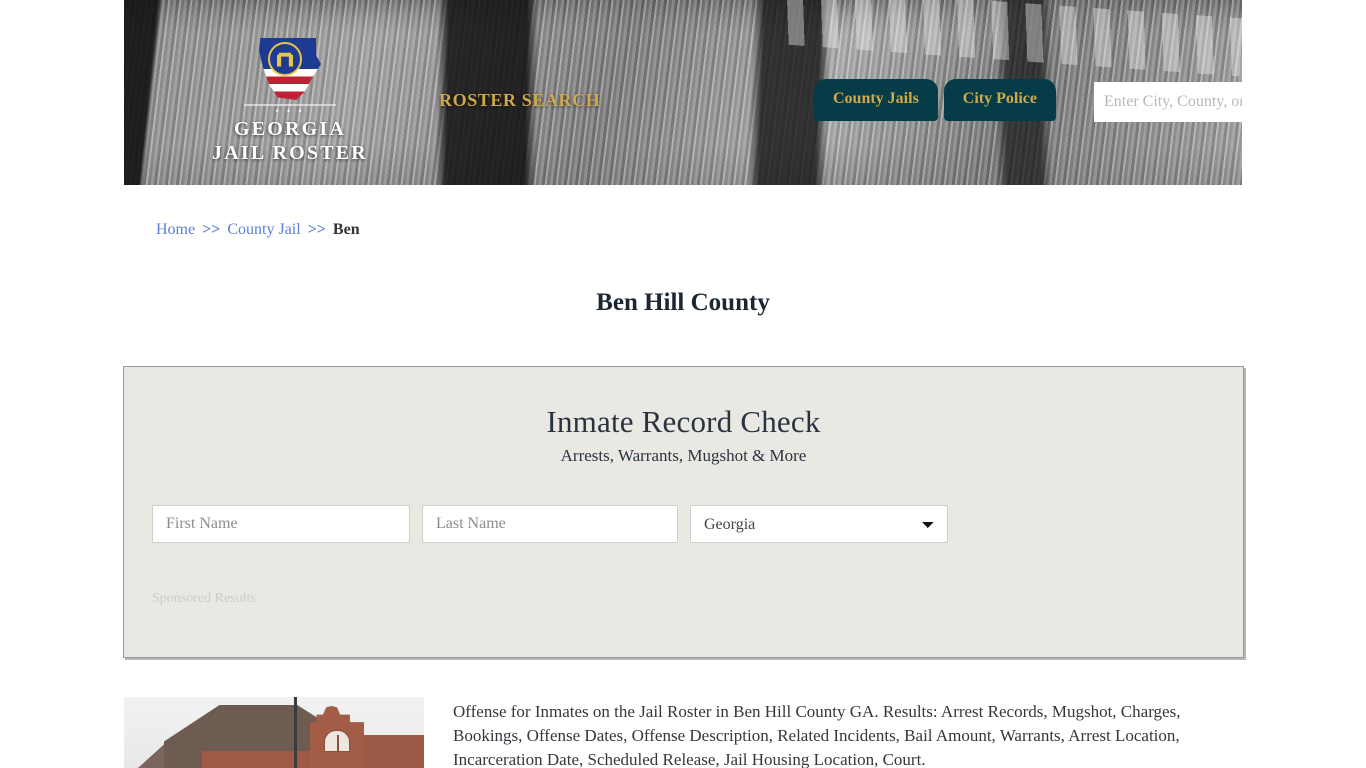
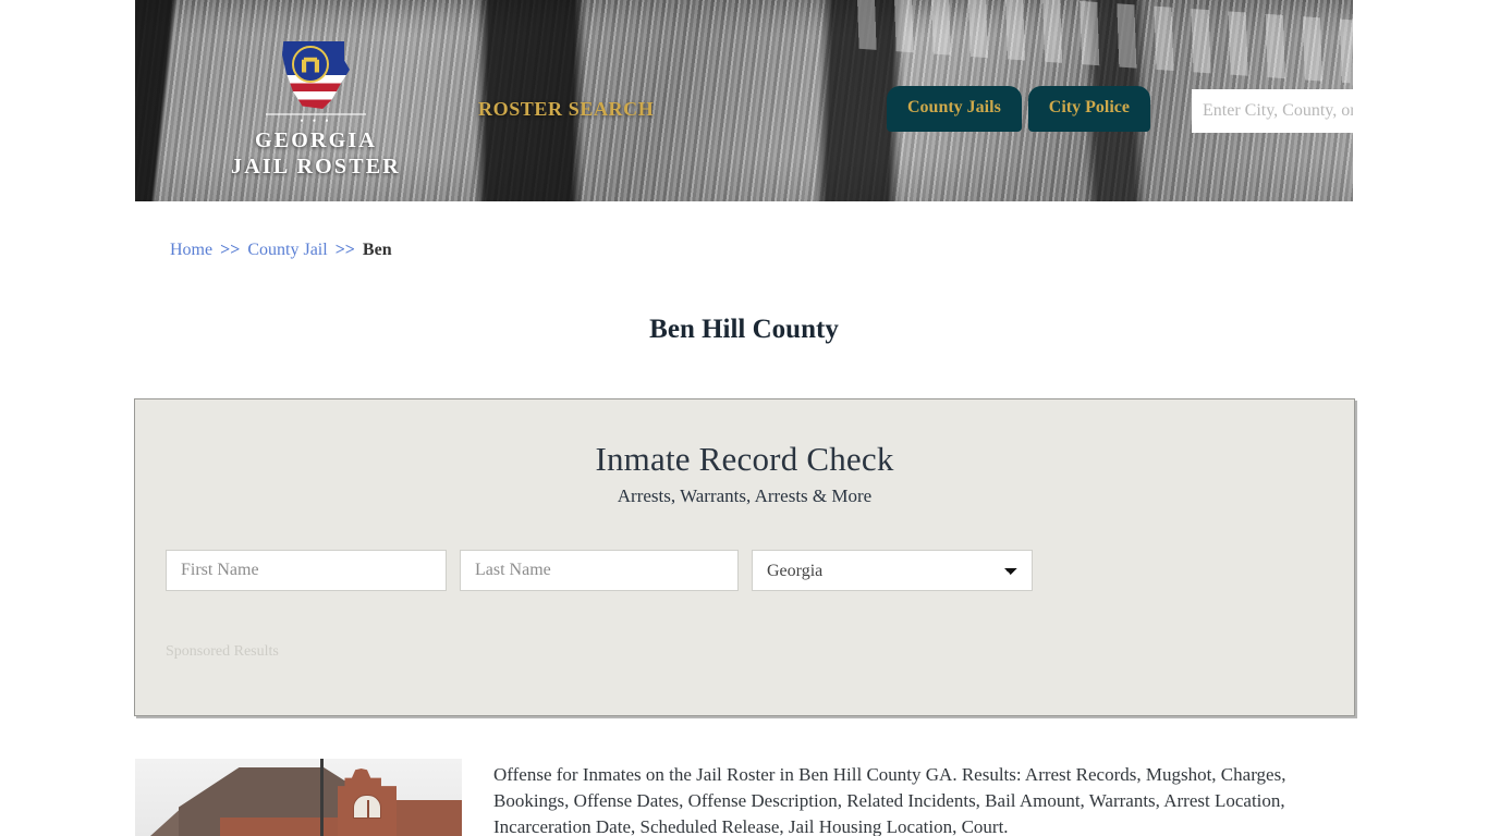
  • • •
  GEORGIA
  JAIL ROSTER
  ROSTER SEARCH
  County Jails
  City Police
  Enter City, County, or
  Home >> County Jail >> Ben
  Ben Hill County
  Inmate Record Check
- Arrests, Warrants, Mugshot & More
+ Arrests, Warrants, Arrests & More
  First Name
  Last Name
  Georgia
  Sponsored Results
  Offense for Inmates on the Jail Roster in Ben Hill County GA. Results: Arrest Records, Mugshot, Charges, Bookings, Offense Dates, Offense Description, Related Incidents, Bail Amount, Warrants, Arrest Location, Incarceration Date, Scheduled Release, Jail Housing Location, Court.
